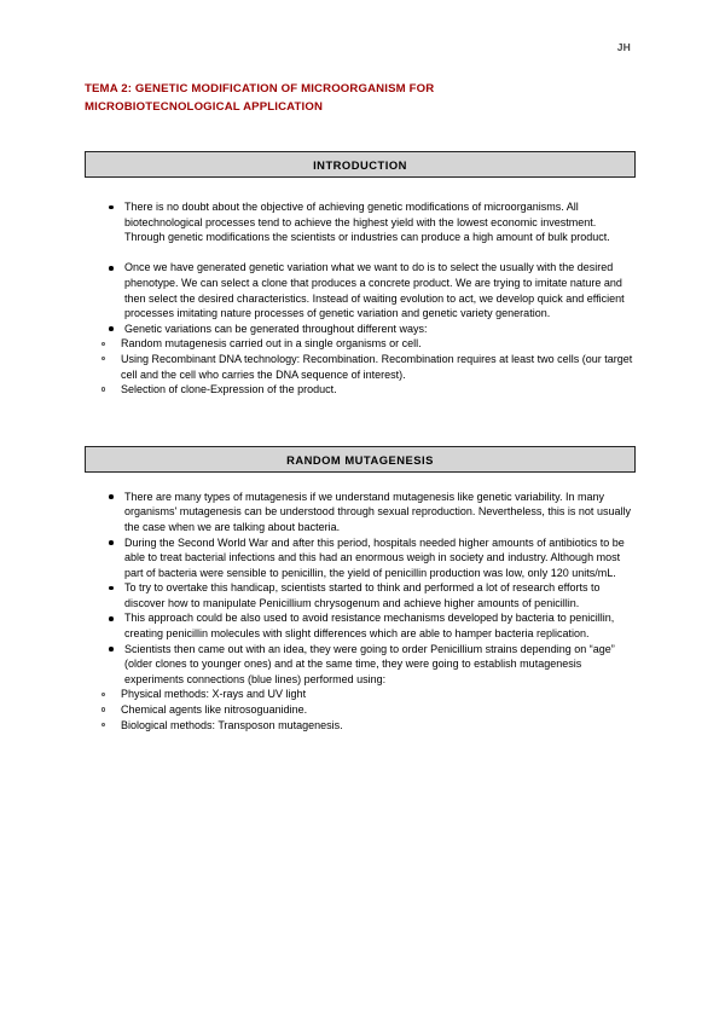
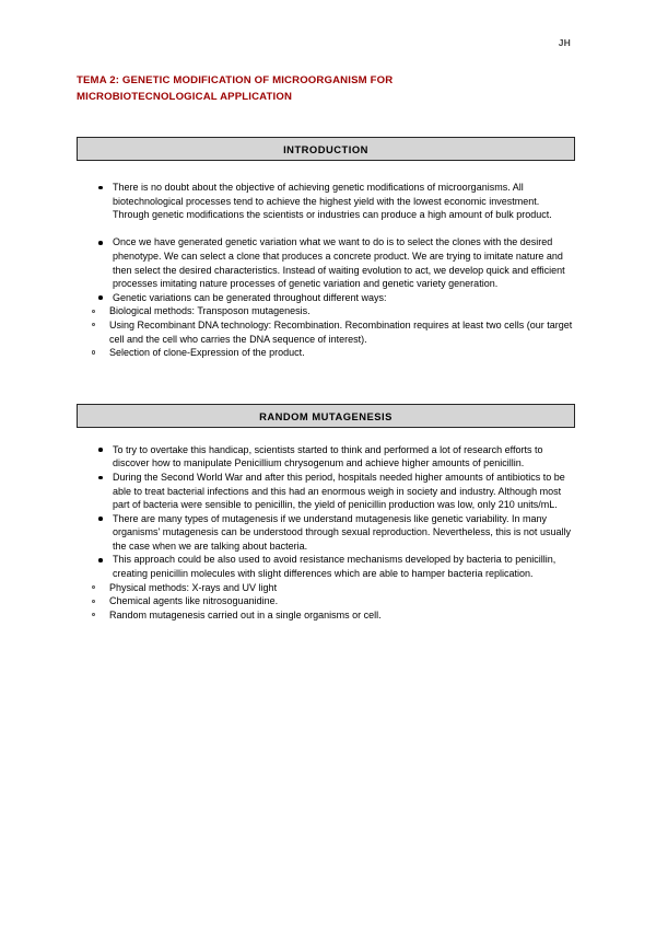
  JH
  TEMA 2: GENETIC MODIFICATION OF MICROORGANISM FOR
  MICROBIOTECNOLOGICAL APPLICATION
  INTRODUCTION
  There is no doubt about the objective of achieving genetic modifications of microorganisms. All biotechnological processes tend to achieve the highest yield with the lowest economic investment. Through genetic modifications the scientists or industries can produce a high amount of bulk product.
- Once we have generated genetic variation what we want to do is to select the usually with the desired phenotype. We can select a clone that produces a concrete product. We are trying to imitate nature and then select the desired characteristics. Instead of waiting evolution to act, we develop quick and efficient processes imitating nature processes of genetic variation and genetic variety generation.
+ Once we have generated genetic variation what we want to do is to select the clones with the desired phenotype. We can select a clone that produces a concrete product. We are trying to imitate nature and then select the desired characteristics. Instead of waiting evolution to act, we develop quick and efficient processes imitating nature processes of genetic variation and genetic variety generation.
  Genetic variations can be generated throughout different ways:
- Random mutagenesis carried out in a single organisms or cell.
+ Biological methods: Transposon mutagenesis.
  Using Recombinant DNA technology: Recombination. Recombination requires at least two cells (our target cell and the cell who carries the DNA sequence of interest).
  Selection of clone-Expression of the product.
  RANDOM MUTAGENESIS
- There are many types of mutagenesis if we understand mutagenesis like genetic variability. In many organisms' mutagenesis can be understood through sexual reproduction. Nevertheless, this is not usually the case when we are talking about bacteria.
+ To try to overtake this handicap, scientists started to think and performed a lot of research efforts to discover how to manipulate Penicillium chrysogenum and achieve higher amounts of penicillin.
- During the Second World War and after this period, hospitals needed higher amounts of antibiotics to be able to treat bacterial infections and this had an enormous weigh in society and industry. Although most part of bacteria were sensible to penicillin, the yield of penicillin production was low, only 120 units/mL.
+ During the Second World War and after this period, hospitals needed higher amounts of antibiotics to be able to treat bacterial infections and this had an enormous weigh in society and industry. Although most part of bacteria were sensible to penicillin, the yield of penicillin production was low, only 210 units/mL.
- To try to overtake this handicap, scientists started to think and performed a lot of research efforts to discover how to manipulate Penicillium chrysogenum and achieve higher amounts of penicillin.
+ There are many types of mutagenesis if we understand mutagenesis like genetic variability. In many organisms' mutagenesis can be understood through sexual reproduction. Nevertheless, this is not usually the case when we are talking about bacteria.
  This approach could be also used to avoid resistance mechanisms developed by bacteria to penicillin, creating penicillin molecules with slight differences which are able to hamper bacteria replication.
- Scientists then came out with an idea, they were going to order Penicillium strains depending on “age” (older clones to younger ones) and at the same time, they were going to establish mutagenesis experiments connections (blue lines) performed using:
  Physical methods: X-rays and UV light
  Chemical agents like nitrosoguanidine.
- Biological methods: Transposon mutagenesis.
+ Random mutagenesis carried out in a single organisms or cell.
